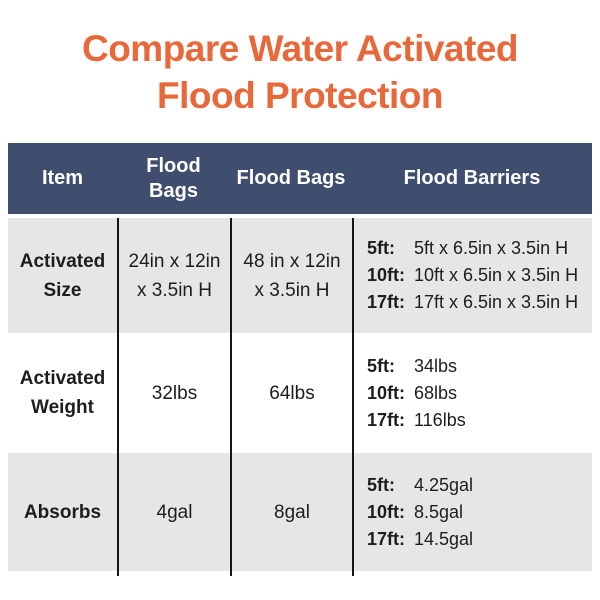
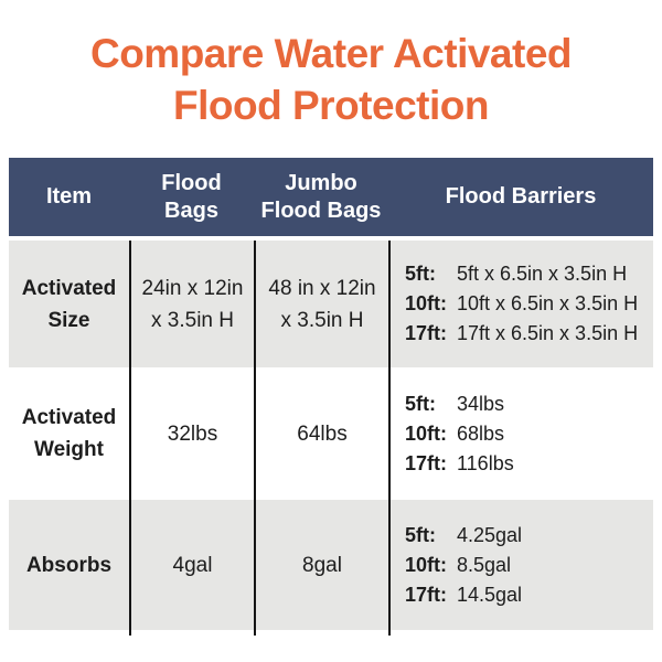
  Compare Water Activated
  Flood Protection
  Item
  Flood
  Bags
+ Jumbo
  Flood Bags
  Flood Barriers
  Activated
  Size
  24in x 12in
  x 3.5in H
  48 in x 12in
  x 3.5in H
  5ft:
  5ft x 6.5in x 3.5in H
  10ft:
  10ft x 6.5in x 3.5in H
  17ft:
  17ft x 6.5in x 3.5in H
  Activated
  Weight
  32lbs
  64lbs
  5ft:
  34lbs
  10ft:
  68lbs
  17ft:
  116lbs
  Absorbs
  4gal
  8gal
  5ft:
  4.25gal
  10ft:
  8.5gal
  17ft:
  14.5gal
